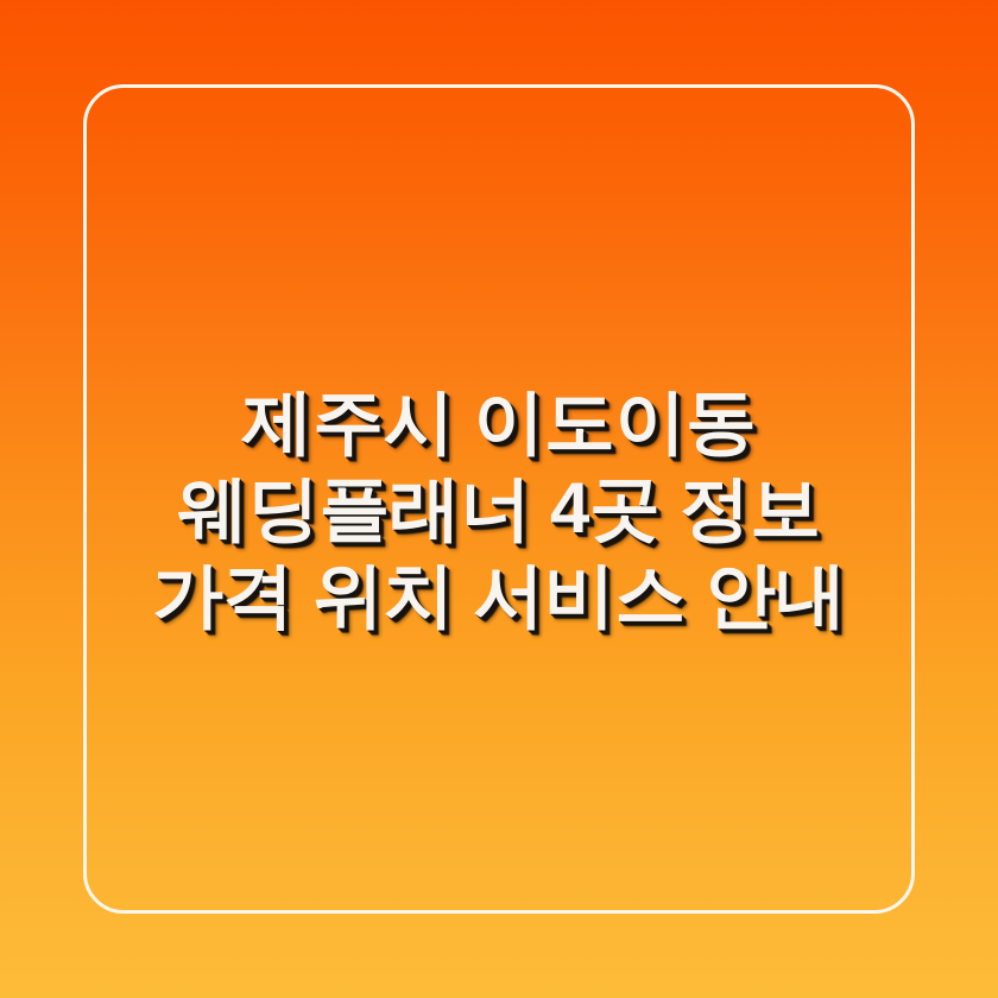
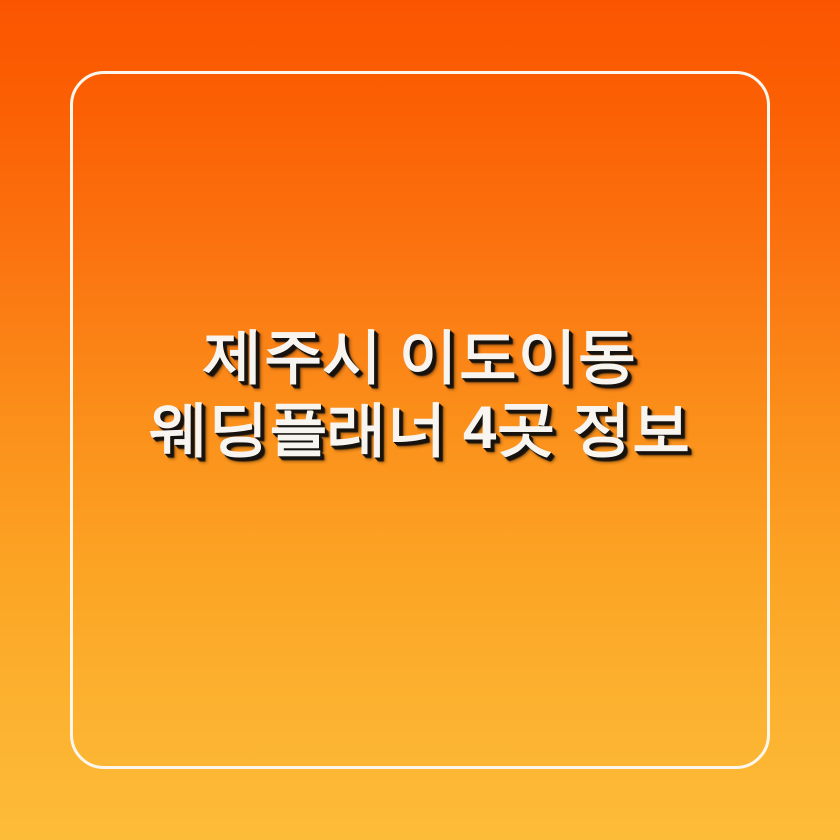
  제주시 이도이동
  웨딩플래너 4곳 정보
- 가격 위치 서비스 안내
